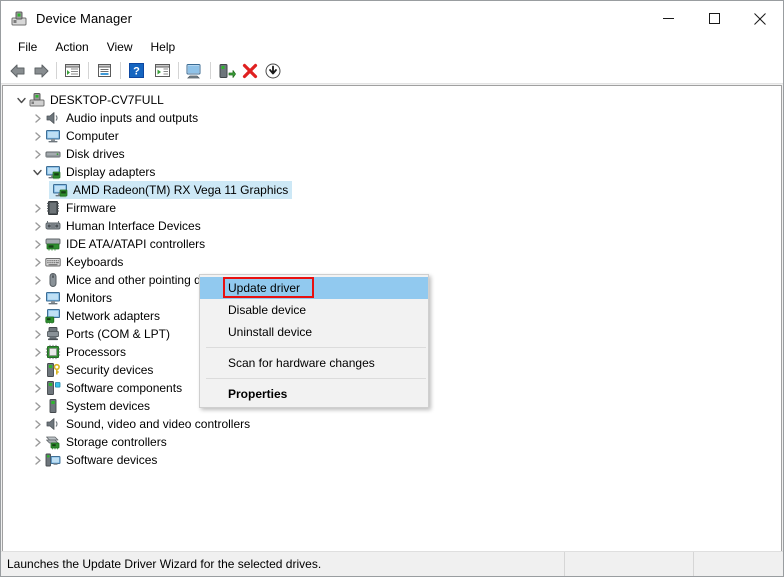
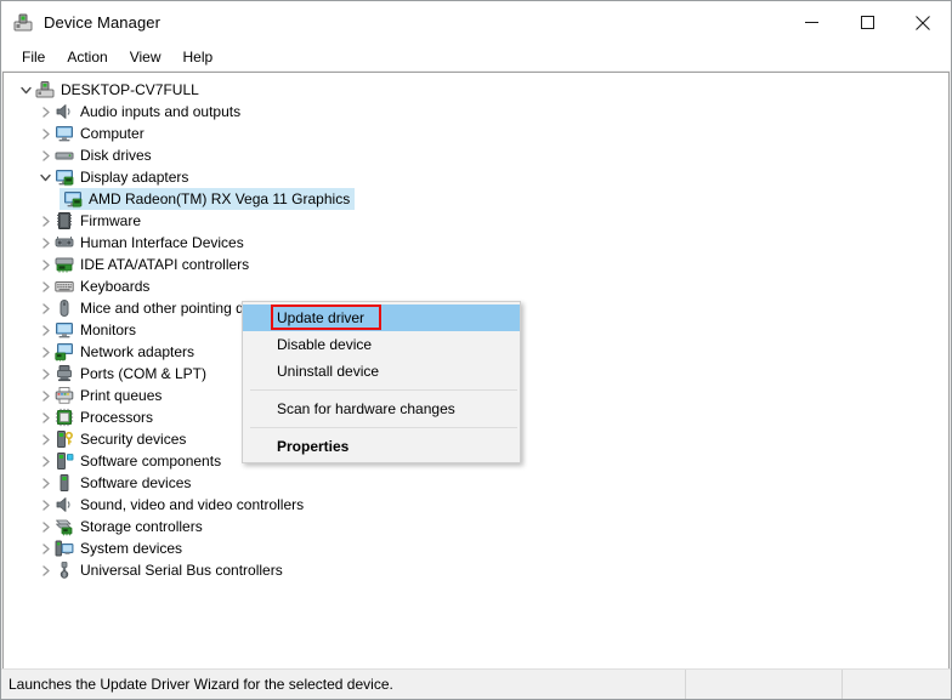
  Device Manager
  File
  Action
  View
  Help
- ?
  DESKTOP-CV7FULL
  Audio inputs and outputs
  Computer
  Disk drives
  Display adapters
  AMD Radeon(TM) RX Vega 11 Graphics
  Firmware
  Human Interface Devices
  IDE ATA/ATAPI controllers
  Keyboards
  Mice and other pointing d
  Monitors
  Network adapters
  Ports (COM & LPT)
+ Print queues
  Processors
  Security devices
  Software components
- System devices
+ Software devices
  Sound, video and video controllers
  Storage controllers
- Software devices
+ System devices
+ Universal Serial Bus controllers
  Update driver
  Disable device
  Uninstall device
  Scan for hardware changes
  Properties
- Launches the Update Driver Wizard for the selected drives.
+ Launches the Update Driver Wizard for the selected device.
